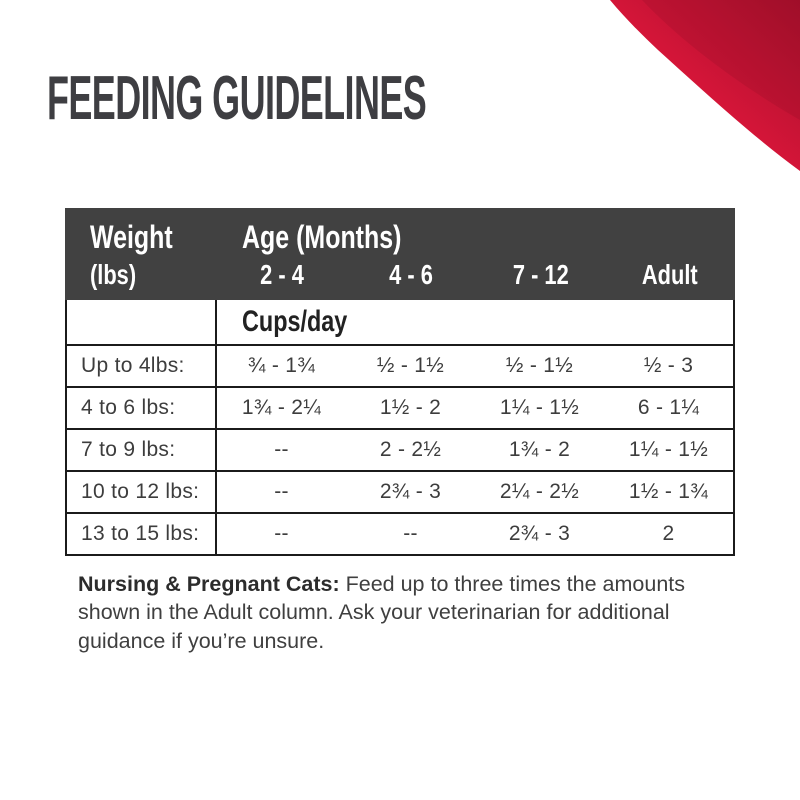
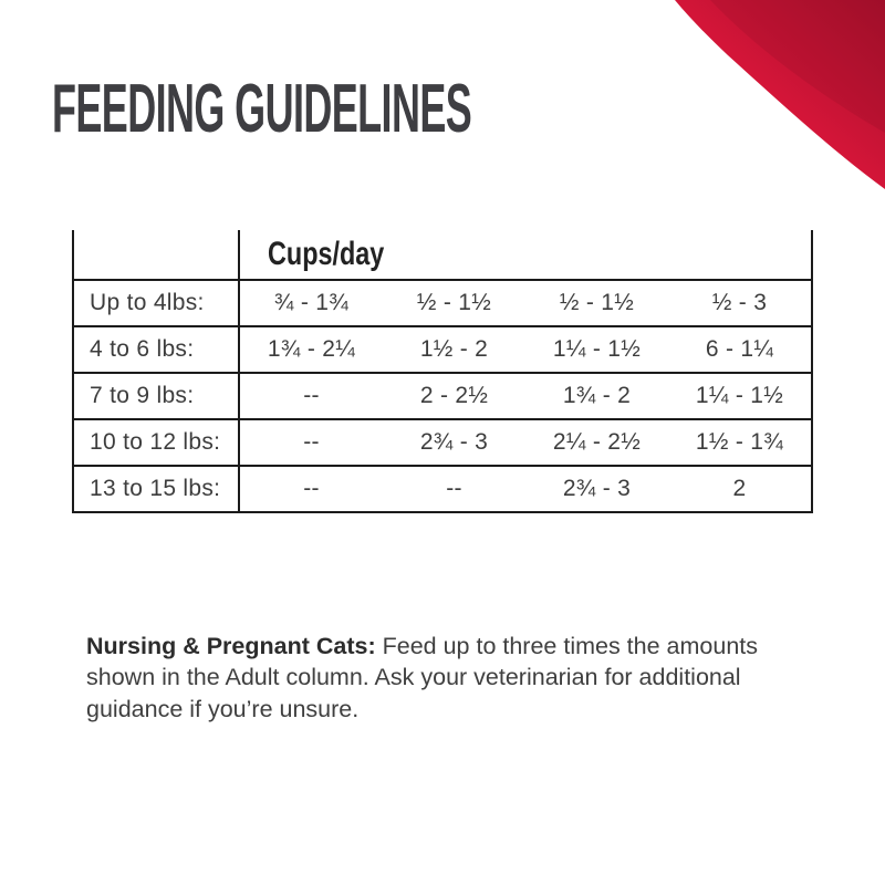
  FEEDING GUIDELINES
- Weight
- (lbs)
- Age (Months)
- 2 - 4
- 4 - 6
- 7 - 12
- Adult
  Cups/day
  Up to 4lbs:
  ¾ - 1¾
  ½ - 1½
  ½ - 1½
  ½ - 3
  4 to 6 lbs:
  1¾ - 2¼
  1½ - 2
  1¼ - 1½
  6 - 1¼
  7 to 9 lbs:
  --
  2 - 2½
  1¾ - 2
  1¼ - 1½
  10 to 12 lbs:
  --
  2¾ - 3
  2¼ - 2½
  1½ - 1¾
  13 to 15 lbs:
  --
  --
  2¾ - 3
  2
  Nursing & Pregnant Cats: Feed up to three times the amounts shown in the Adult column. Ask your veterinarian for additional guidance if you’re unsure.
